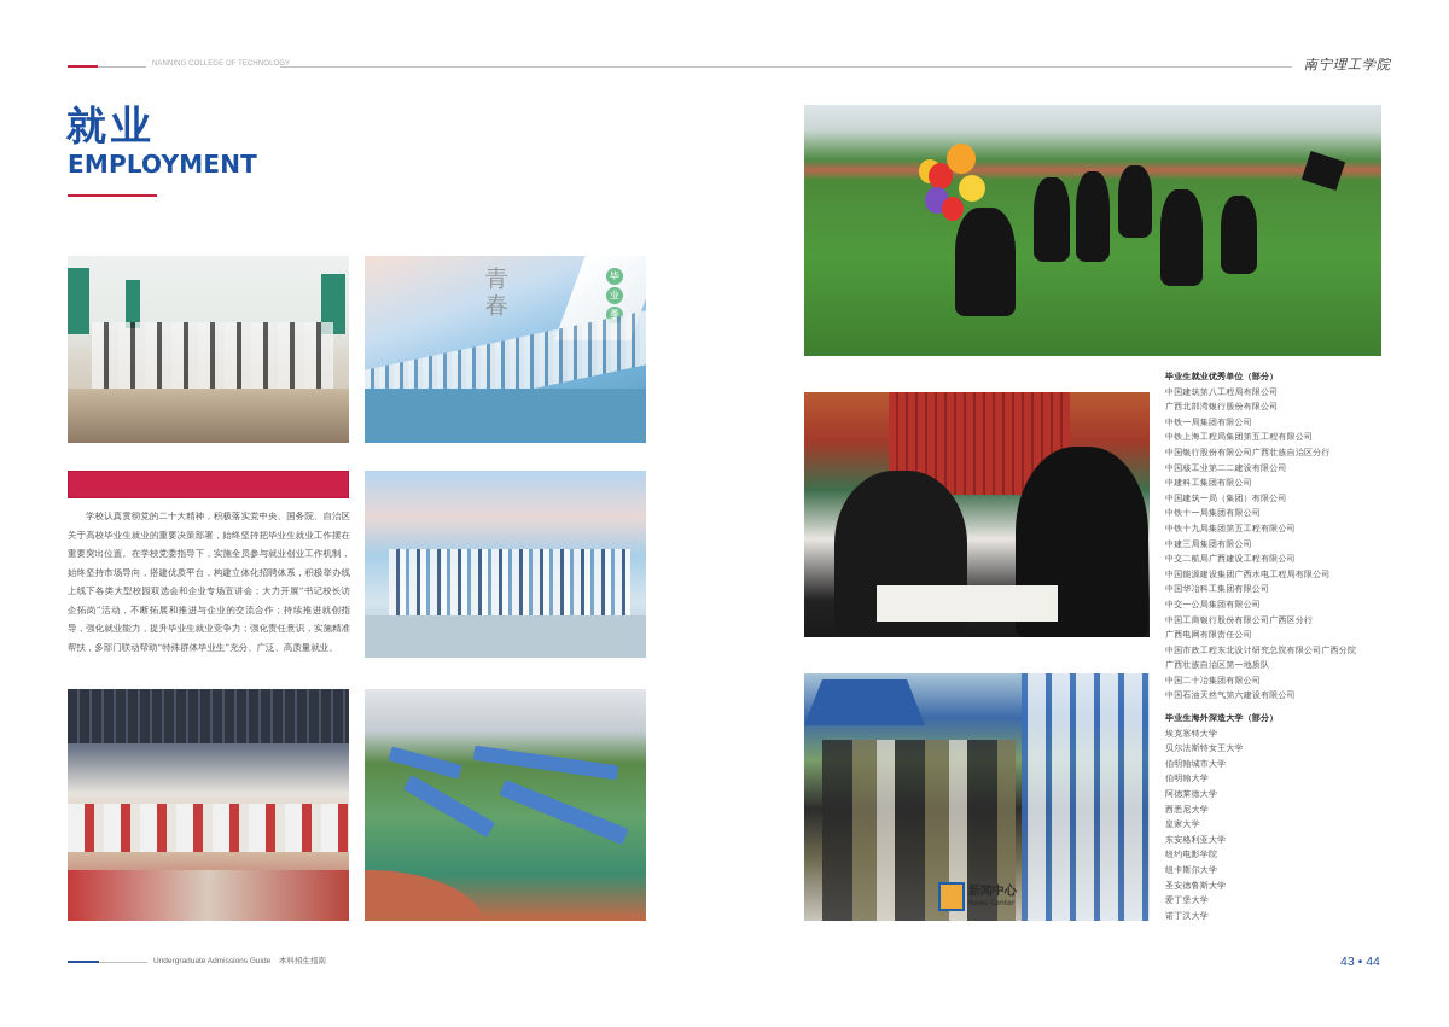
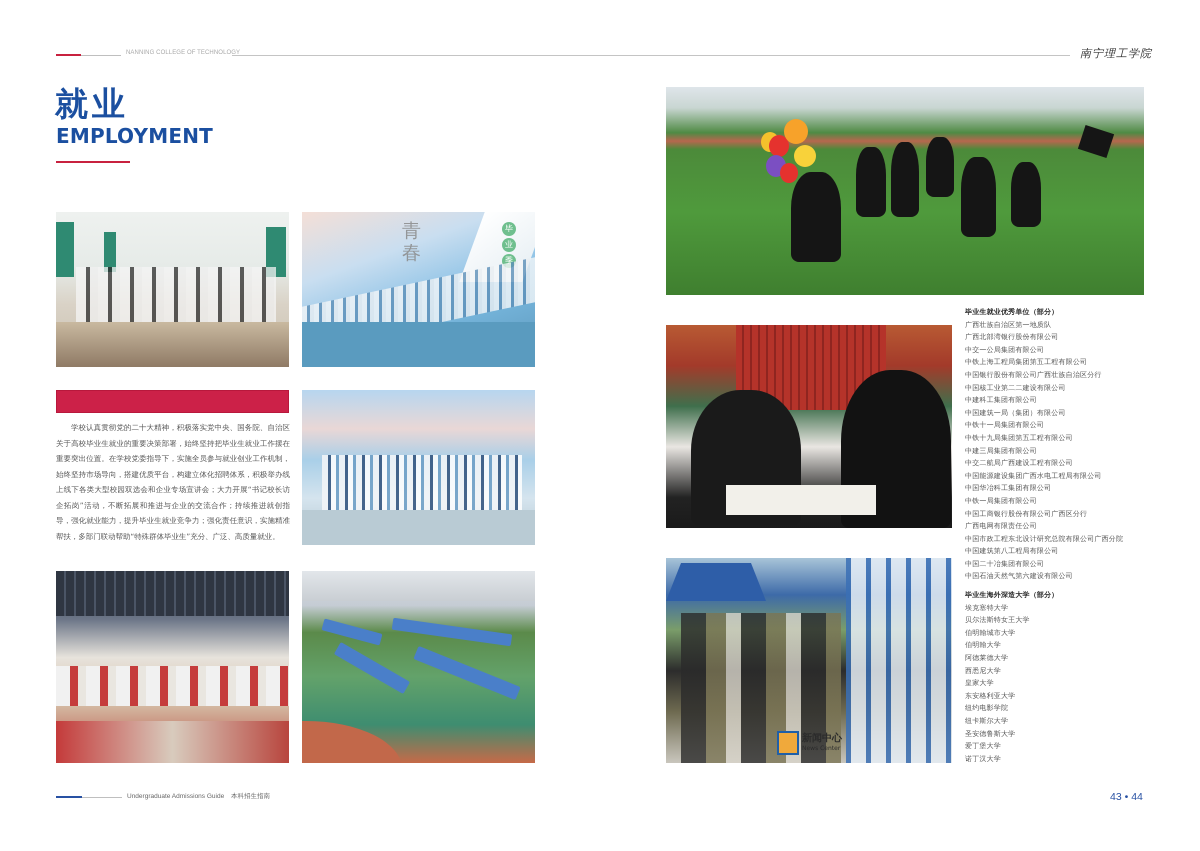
  南宁理工学院
  就业
  EMPLOYMENT
  青春
  毕
  业
  季
  学校认真贯彻党的二十大精神，积极落实党中央、国务院、自治区关于高校毕业生就业的重要决策部署，始终坚持把毕业生就业工作摆在重要突出位置。在学校党委指导下，实施全员参与就业创业工作机制，始终坚持市场导向，搭建优质平台，构建立体化招聘体系，积极举办线上线下各类大型校园双选会和企业专场宣讲会；大力开展“书记校长访企拓岗”活动，不断拓展和推进与企业的交流合作；持续推进就创指导，强化就业能力，提升毕业生就业竞争力；强化责任意识，实施精准帮扶，多部门联动帮助“特殊群体毕业生”充分、广泛、高质量就业。
  新闻中心
  毕业生就业优秀单位（部分）
- 中国建筑第八工程局有限公司
+ 广西壮族自治区第一地质队
  广西北部湾银行股份有限公司
- 中铁一局集团有限公司
+ 中交一公局集团有限公司
  中铁上海工程局集团第五工程有限公司
  中国银行股份有限公司广西壮族自治区分行
  中国核工业第二二建设有限公司
  中建科工集团有限公司
  中国建筑一局（集团）有限公司
  中铁十一局集团有限公司
  中铁十九局集团第五工程有限公司
  中建三局集团有限公司
  中交二航局广西建设工程有限公司
  中国能源建设集团广西水电工程局有限公司
  中国华冶科工集团有限公司
- 中交一公局集团有限公司
+ 中铁一局集团有限公司
  中国工商银行股份有限公司广西区分行
  广西电网有限责任公司
  中国市政工程东北设计研究总院有限公司广西分院
- 广西壮族自治区第一地质队
+ 中国建筑第八工程局有限公司
  中国二十冶集团有限公司
  中国石油天然气第六建设有限公司
  毕业生海外深造大学（部分）
  埃克塞特大学
  贝尔法斯特女王大学
  伯明翰城市大学
  伯明翰大学
  阿德莱德大学
  西悉尼大学
  皇家大学
  东安格利亚大学
  纽约电影学院
  纽卡斯尔大学
  圣安德鲁斯大学
  爱丁堡大学
  诺丁汉大学
  43 • 44
